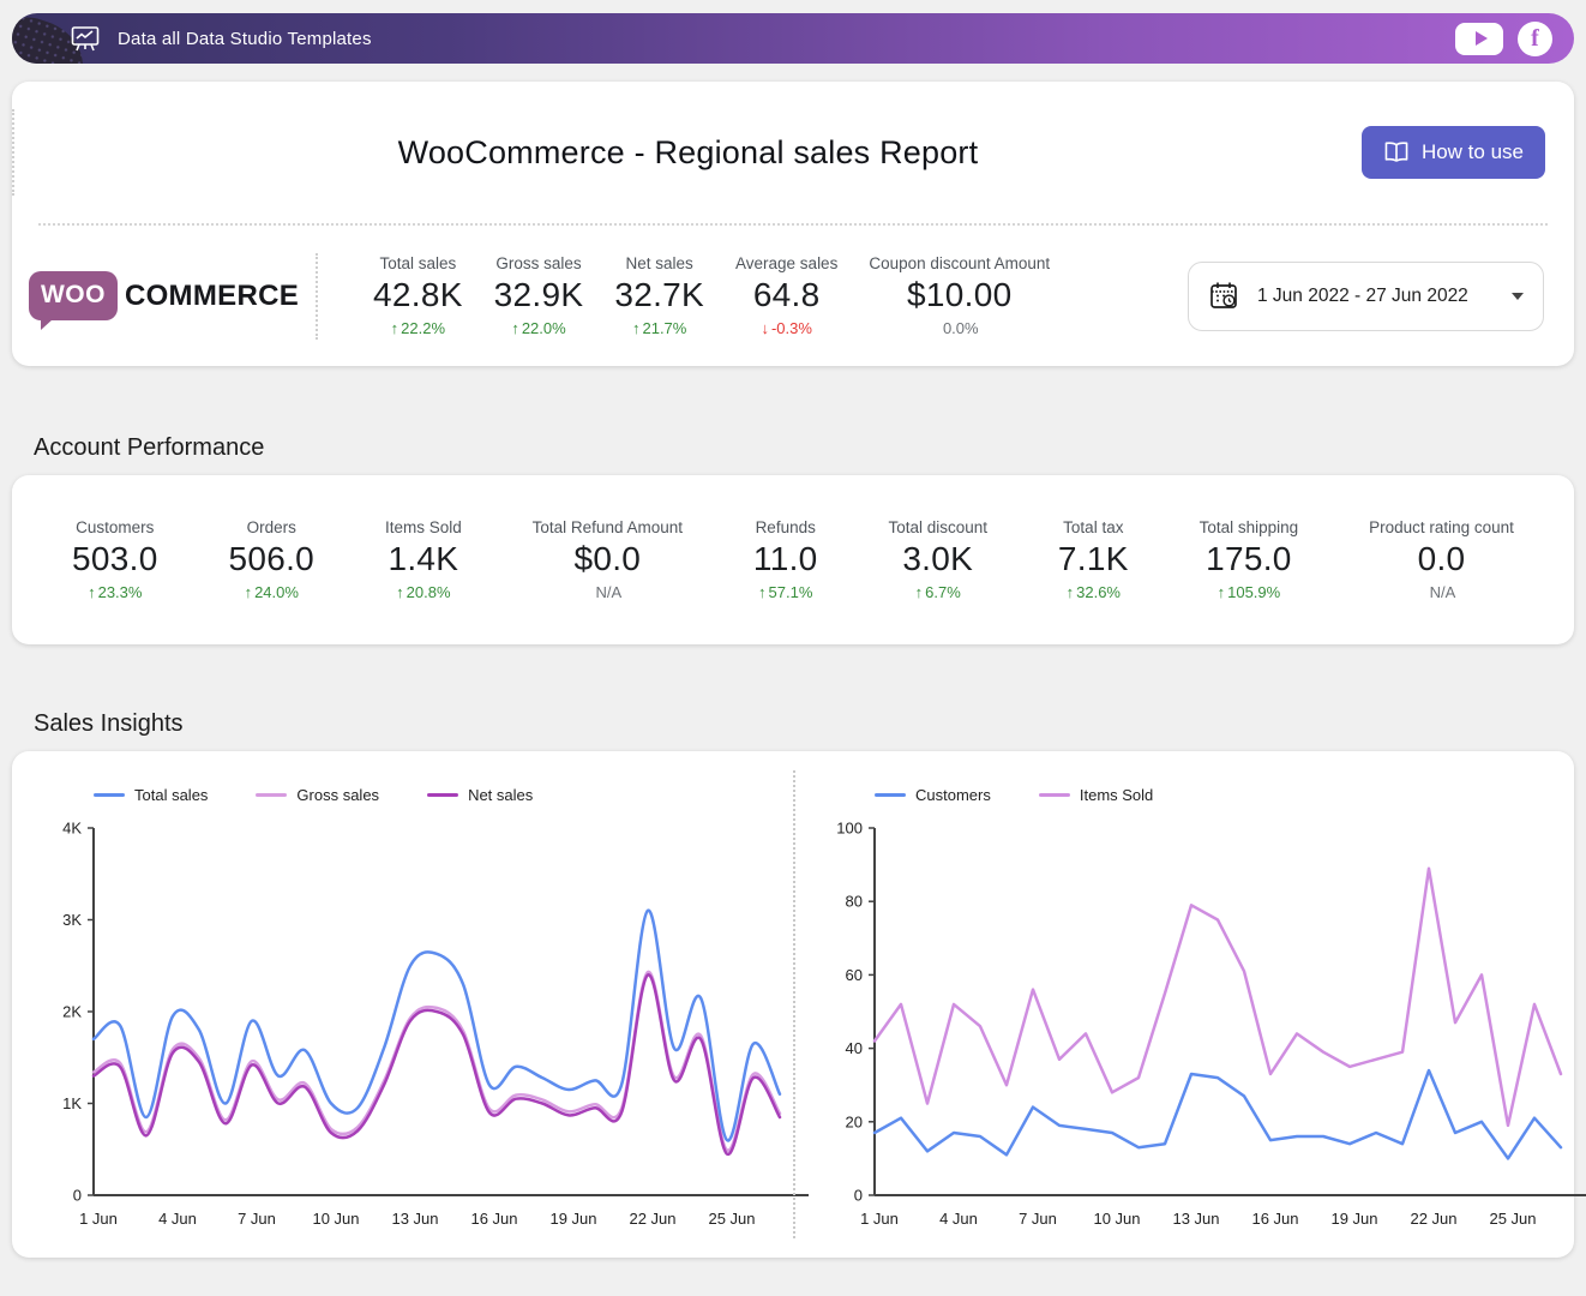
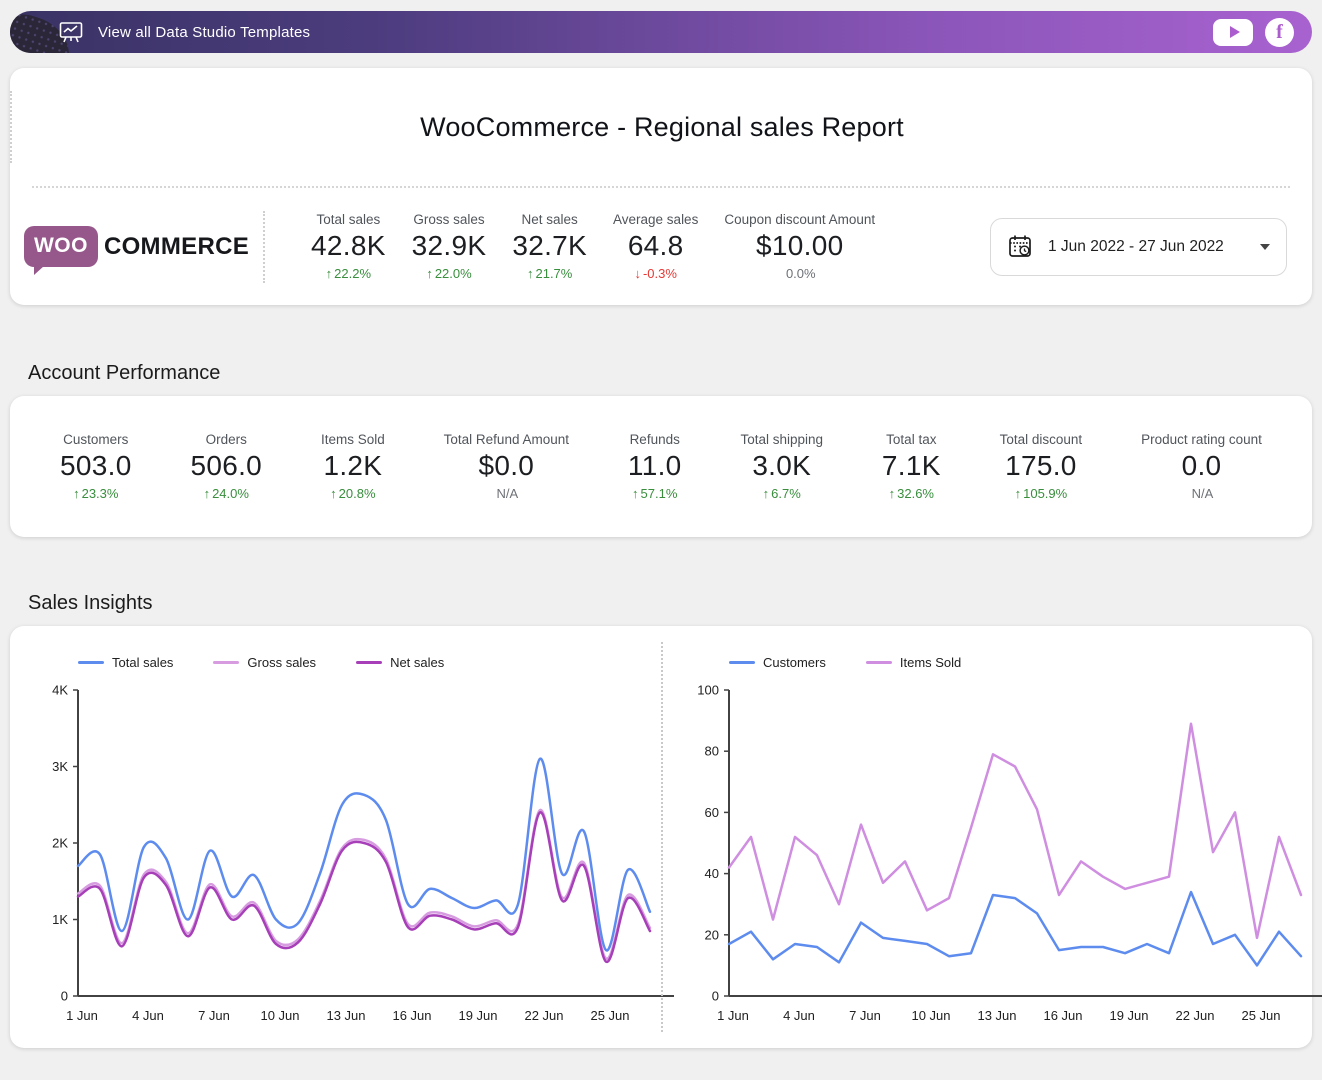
- Data all Data Studio Templates
+ View all Data Studio Templates
  f
  WooCommerce - Regional sales Report
- How to use
  WOO
  COMMERCE
  Total sales
  42.8K
  ↑ 22.2%
  Gross sales
  32.9K
  ↑ 22.0%
  Net sales
  32.7K
  ↑ 21.7%
  Average sales
  64.8
  ↓ -0.3%
  Coupon discount Amount
  $10.00
  0.0%
  1 Jun 2022 - 27 Jun 2022
  Account Performance
  Customers
  503.0
  ↑ 23.3%
  Orders
  506.0
  ↑ 24.0%
  Items Sold
- 1.4K
+ 1.2K
  ↑ 20.8%
  Total Refund Amount
  $0.0
  N/A
  Refunds
  11.0
  ↑ 57.1%
- Total discount
+ Total shipping
  3.0K
  ↑ 6.7%
  Total tax
  7.1K
  ↑ 32.6%
- Total shipping
+ Total discount
  175.0
  ↑ 105.9%
  Product rating count
  0.0
  N/A
  Sales Insights
  Total sales
  Gross sales
  Net sales
  0
  1K
  2K
  3K
  4K
  1 Jun
  4 Jun
  7 Jun
  10 Jun
  13 Jun
  16 Jun
  19 Jun
  22 Jun
  25 Jun
  Customers
  Items Sold
  0
  20
  40
  60
  80
  100
  1 Jun
  4 Jun
  7 Jun
  10 Jun
  13 Jun
  16 Jun
  19 Jun
  22 Jun
  25 Jun
